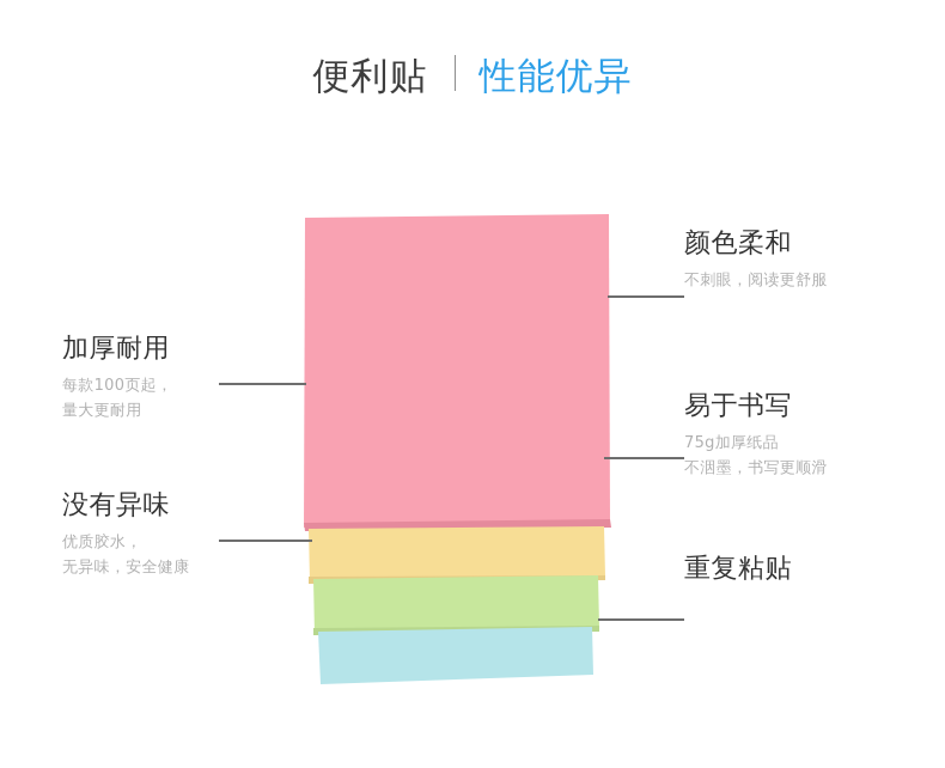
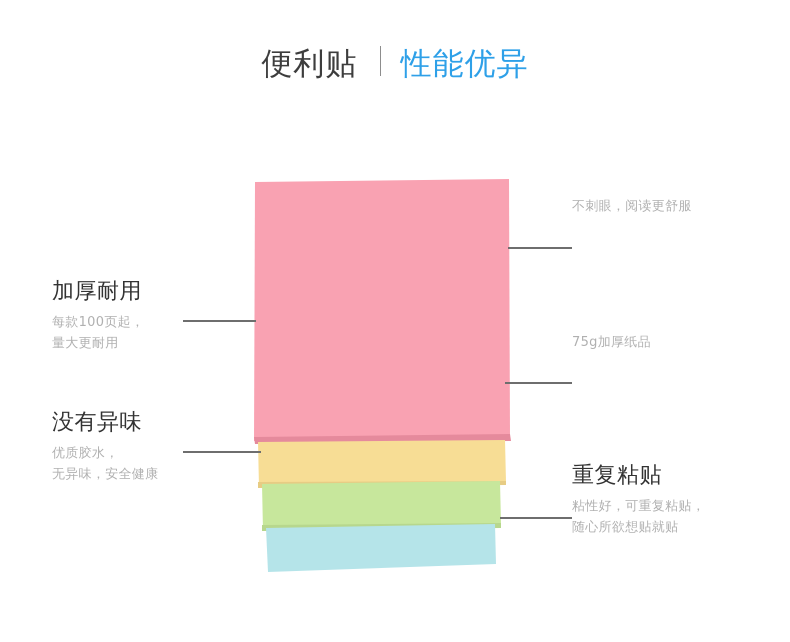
  便利贴 性能优异
  加厚耐用
  每款100页起，
  量大更耐用
  没有异味
  优质胶水，
  无异味，安全健康
- 颜色柔和
  不刺眼，阅读更舒服
- 易于书写
  75g加厚纸品
- 不洇墨，书写更顺滑
  重复粘贴
+ 粘性好，可重复粘贴，
+ 随心所欲想贴就贴
